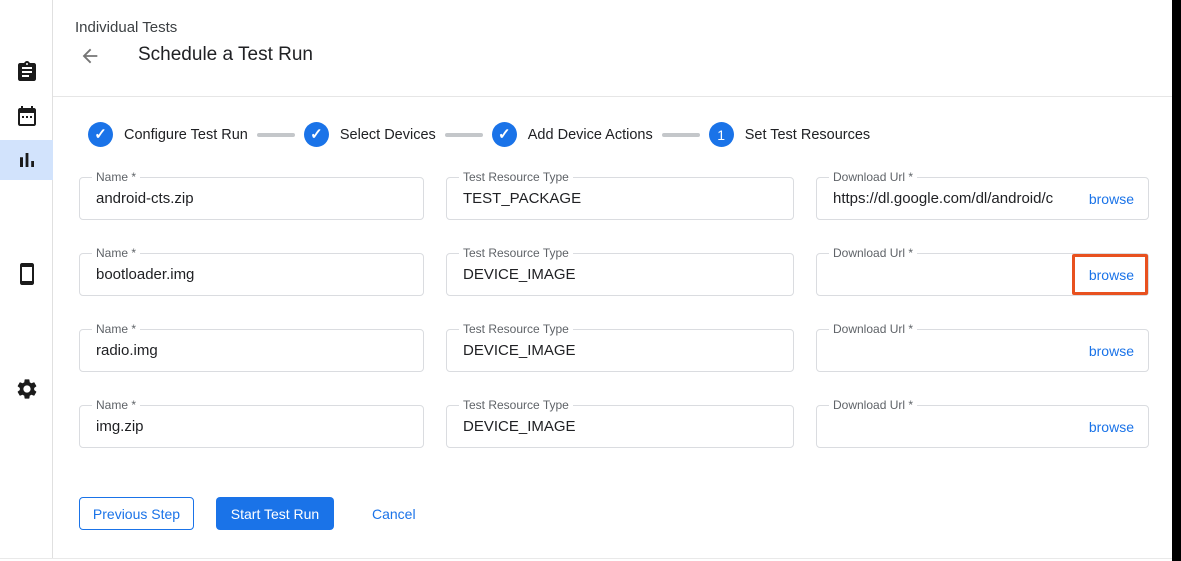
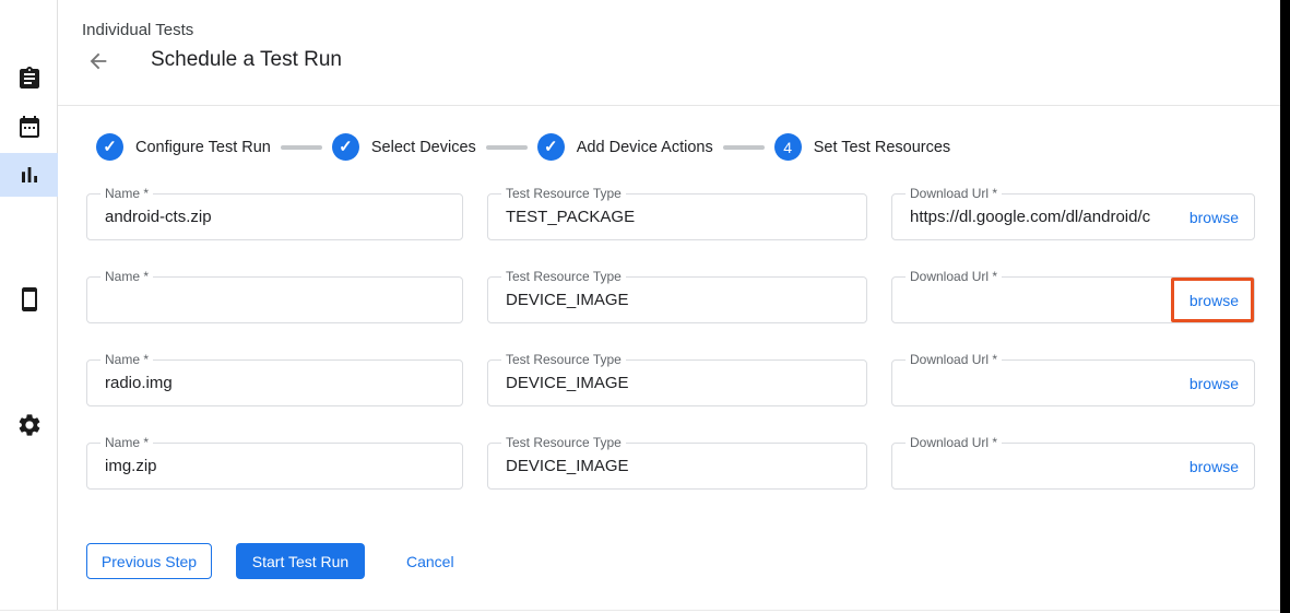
  Individual Tests
  Schedule a Test Run
  ✓
  Configure Test Run
  ✓
  Select Devices
  ✓
  Add Device Actions
- 1
+ 4
  Set Test Resources
  Name *
  android-cts.zip
  Test Resource Type
  TEST_PACKAGE
  Download Url *
  https://dl.google.com/dl/android/c
  browse
  Name *
- bootloader.img
  Test Resource Type
  DEVICE_IMAGE
  Download Url *
  browse
  Name *
  radio.img
  Test Resource Type
  DEVICE_IMAGE
  Download Url *
  browse
  Name *
  img.zip
  Test Resource Type
  DEVICE_IMAGE
  Download Url *
  browse
  Previous Step
  Start Test Run
  Cancel
